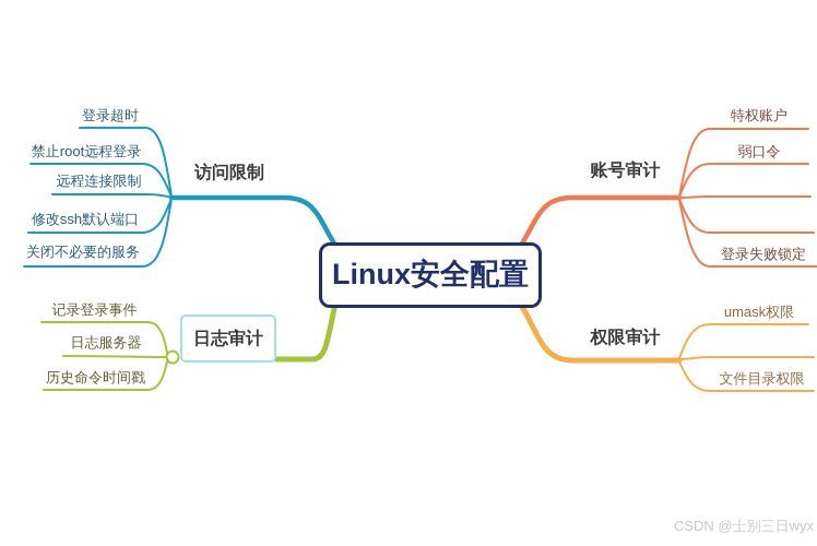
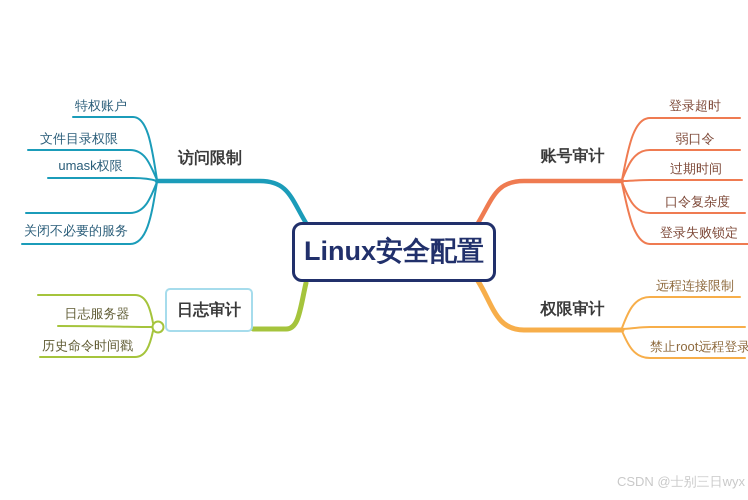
  Linux安全配置
  访问限制
- 登录超时
+ 特权账户
- 禁止root远程登录
+ 文件目录权限
- 远程连接限制
+ umask权限
- 修改ssh默认端口
  关闭不必要的服务
  账号审计
- 特权账户
+ 登录超时
  弱口令
+ 过期时间
+ 口令复杂度
  登录失败锁定
  日志审计
- 记录登录事件
  日志服务器
  历史命令时间戳
  权限审计
- umask权限
+ 远程连接限制
- 文件目录权限
+ 禁止root远程登录
  CSDN @士别三日wyx
